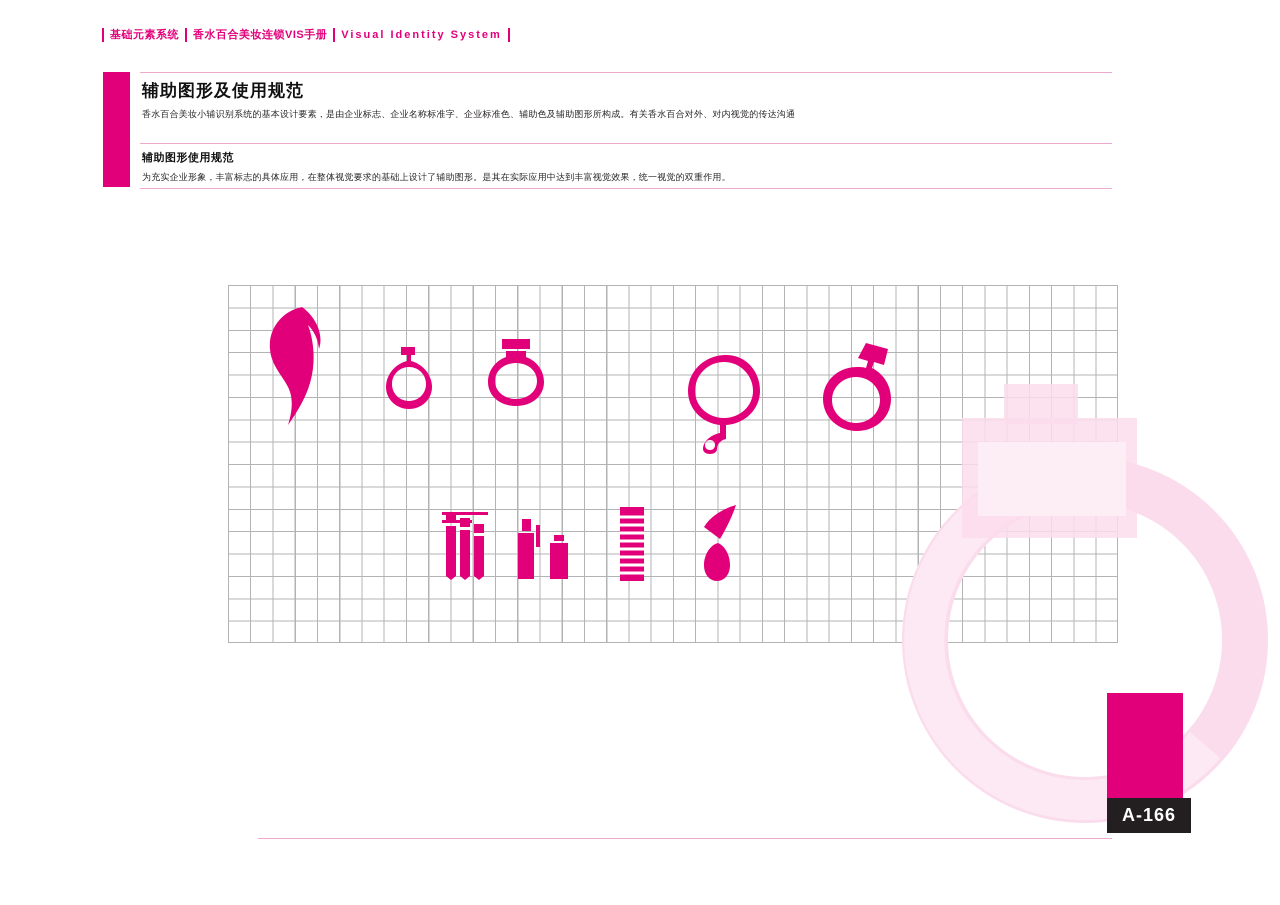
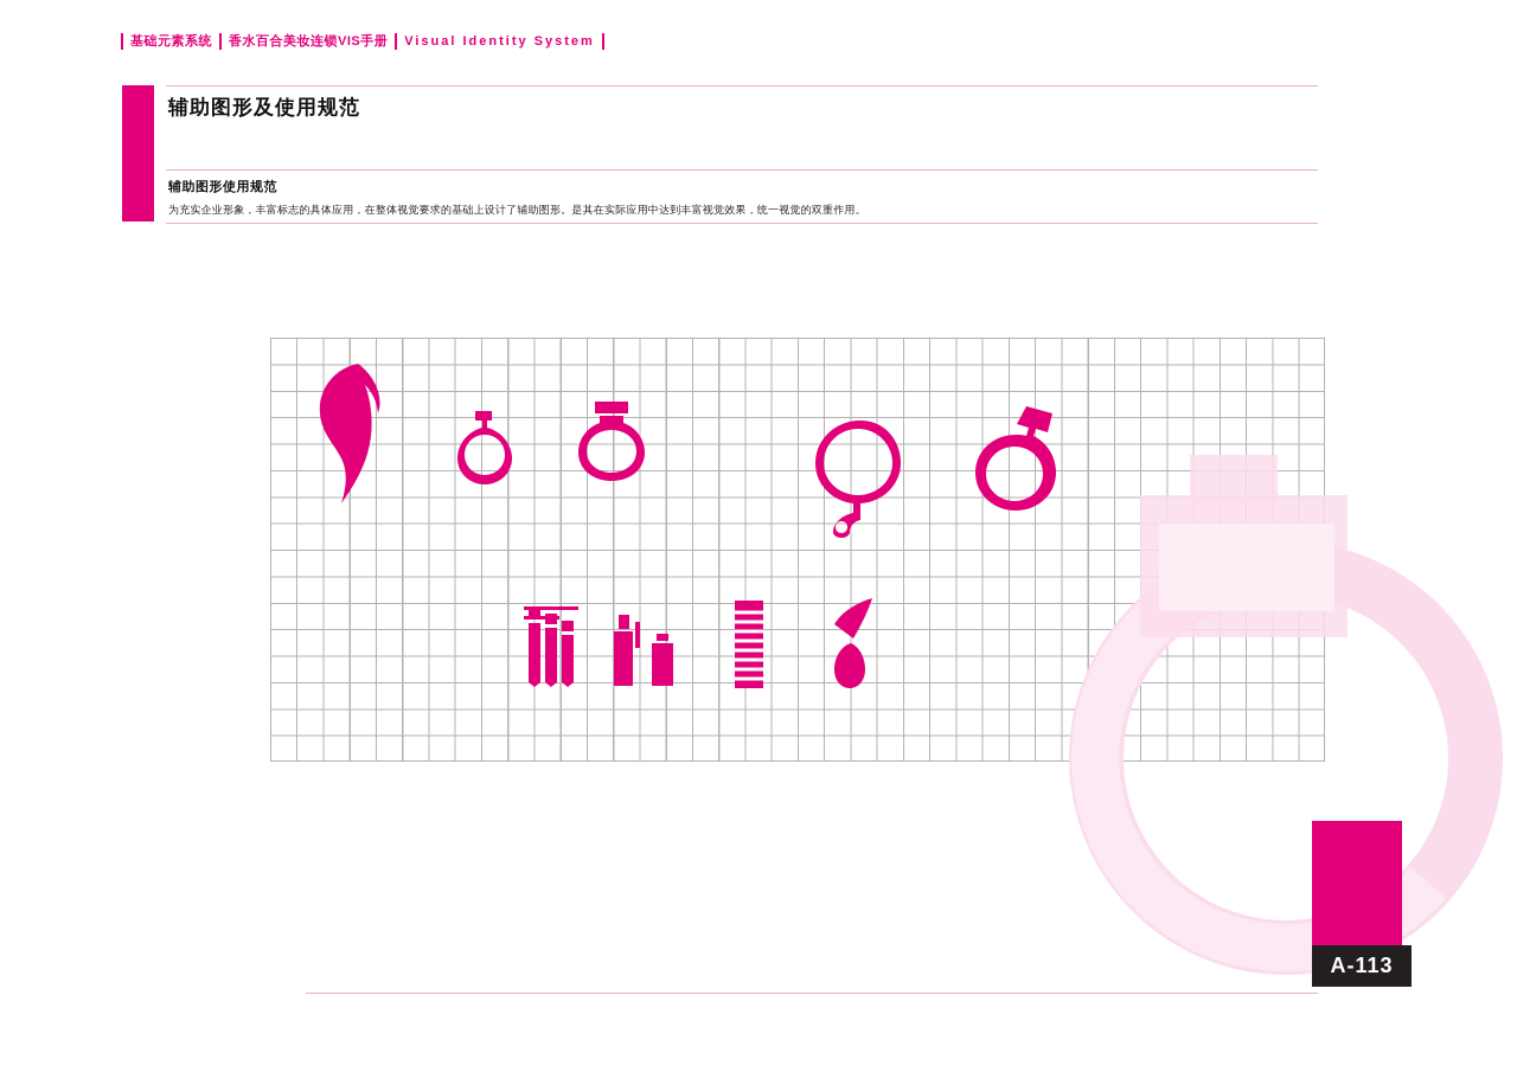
  基础元素系统
  香水百合美妆连锁VIS手册
  Visual Identity System
  辅助图形及使用规范
- 香水百合美妆小辅识别系统的基本设计要素，是由企业标志、企业名称标准字、企业标准色、辅助色及辅助图形所构成。有关香水百合对外、对内视觉的传达沟通
  辅助图形使用规范
  为充实企业形象，丰富标志的具体应用，在整体视觉要求的基础上设计了辅助图形。是其在实际应用中达到丰富视觉效果，统一视觉的双重作用。
- A-166
+ A-113
